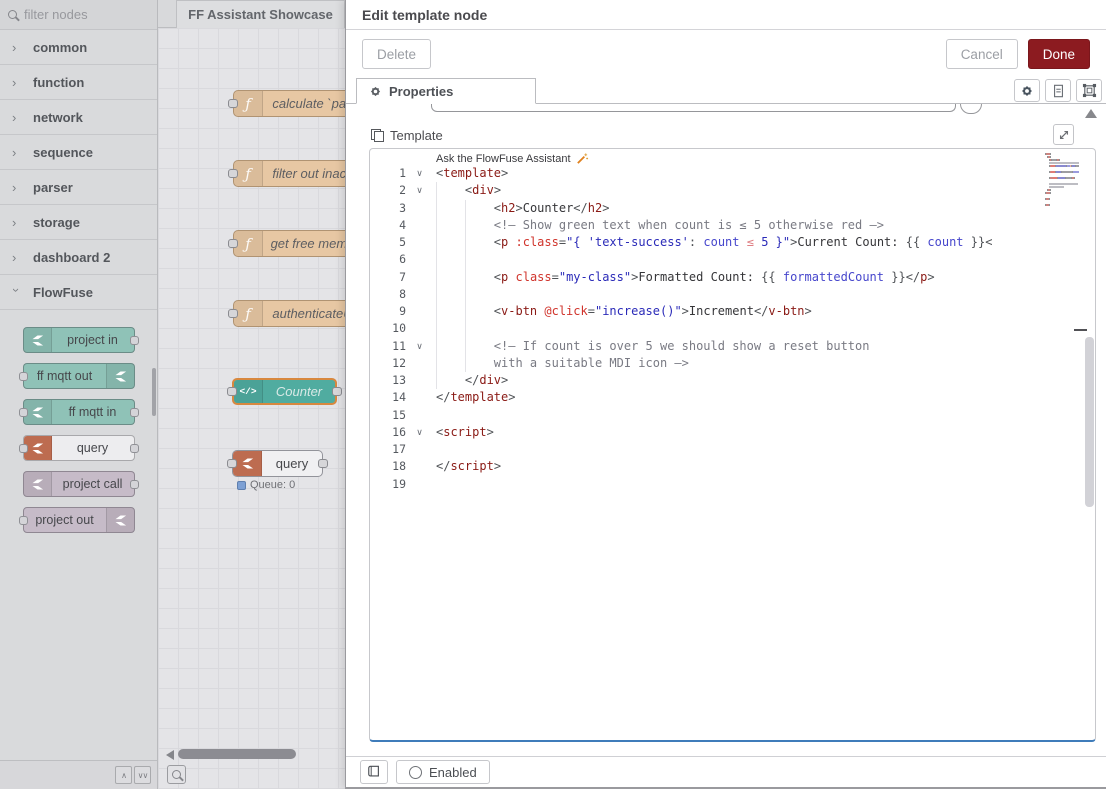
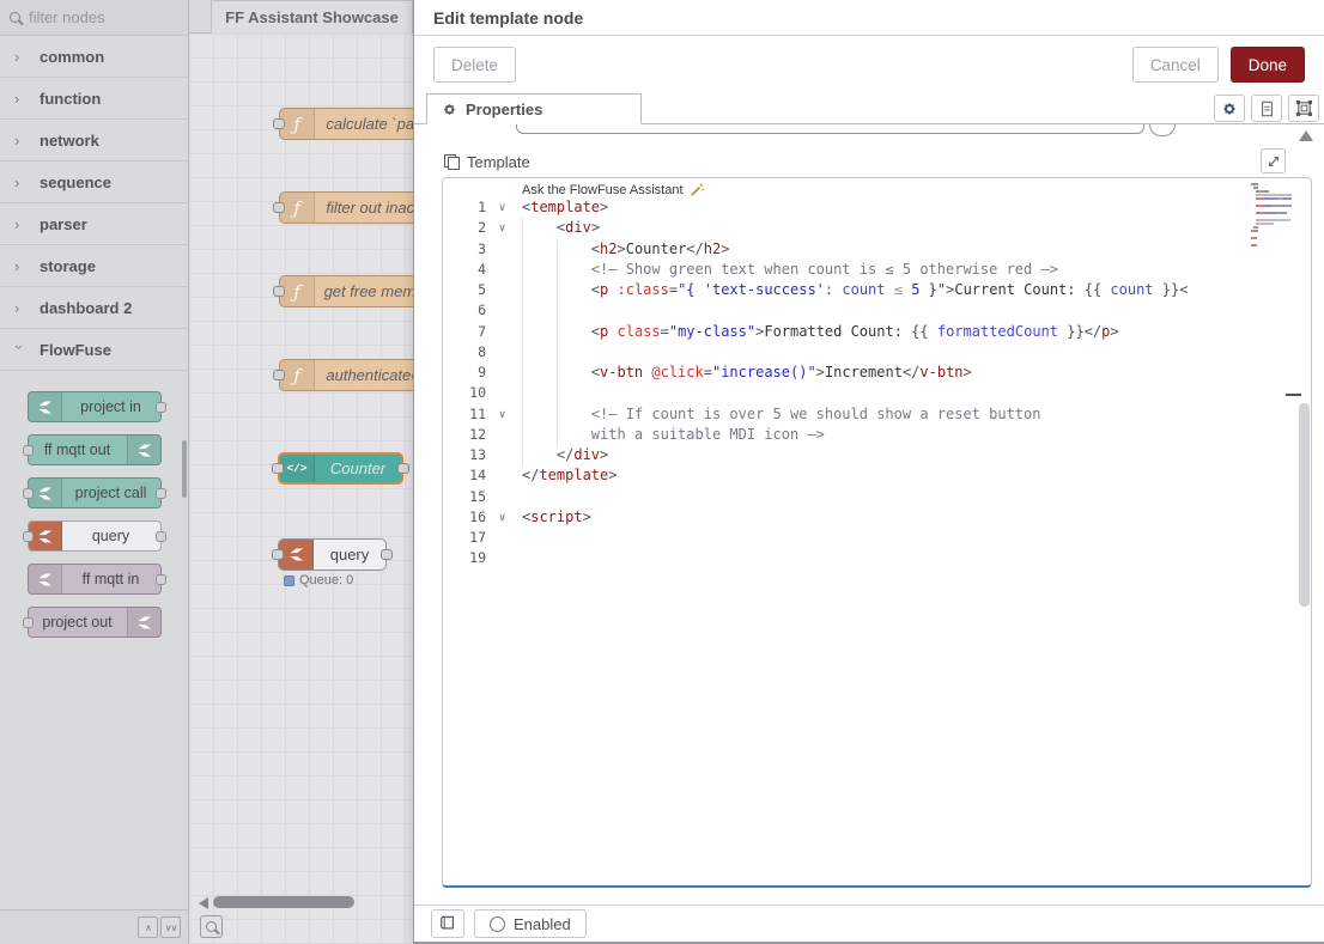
  filter nodes
  ›
  common
  ›
  function
  ›
  network
  ›
  sequence
  ›
  parser
  ›
  storage
  ›
  dashboard 2
  FlowFuse
  project in
  ff mqtt out
- ff mqtt in
+ project call
  query
- project call
+ ff mqtt in
  project out
  ∧
  ∨∨
  FF Assistant Showcase
  ƒ
  calculate `pa
  ƒ
  filter out inac
  ƒ
  get free mem
  ƒ
  authenticate
  </>
  Counter
  query
  Queue: 0
  Edit template node
  Delete
  Cancel
  Done
  Properties
  Template
  Ask the FlowFuse Assistant
  1
  ∨
  <template>
  2
  ∨
  <div>
  3
  <h2>Counter</h2>
  4
  <!— Show green text when count is ≤ 5 otherwise red —>
  5
  <p :class="{ 'text-success': count ≤ 5 }">Current Count: {{ count }}<
  6
  7
  <p class="my-class">Formatted Count: {{ formattedCount }}</p>
  8
  9
  <v-btn @click="increase()">Increment</v-btn>
  10
  11
  ∨
  <!— If count is over 5 we should show a reset button
  12
  with a suitable MDI icon —>
  13
  </div>
  14
  </template>
  15
  16
  ∨
  <script>
  17
- 18
- </script>
  19
  Enabled
